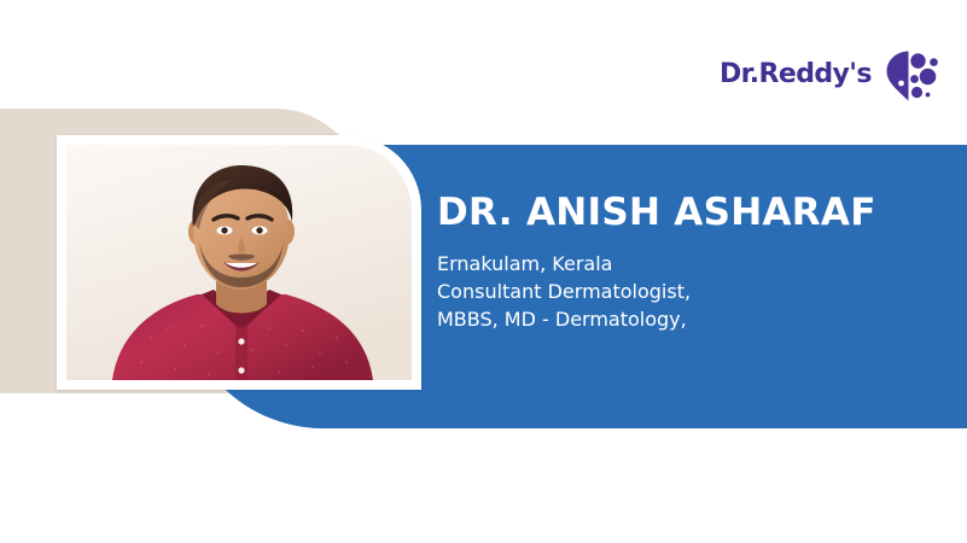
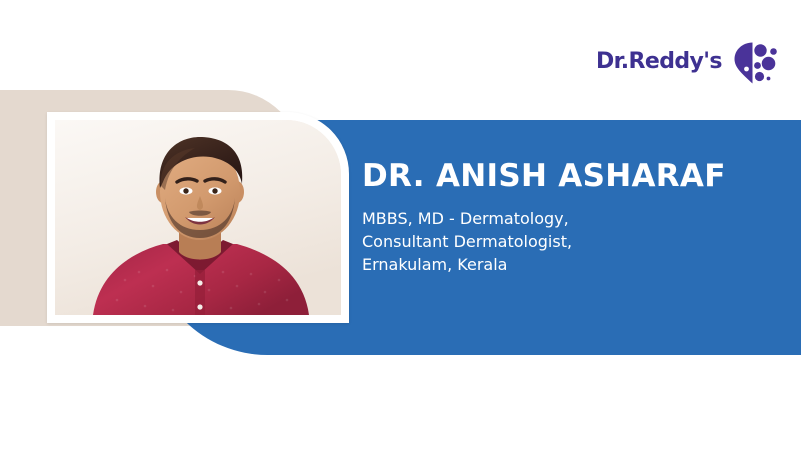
  DR. ANISH ASHARAF
- Ernakulam, Kerala
+ MBBS, MD - Dermatology,
  Consultant Dermatologist,
- MBBS, MD - Dermatology,
+ Ernakulam, Kerala
  Dr.Reddy's
